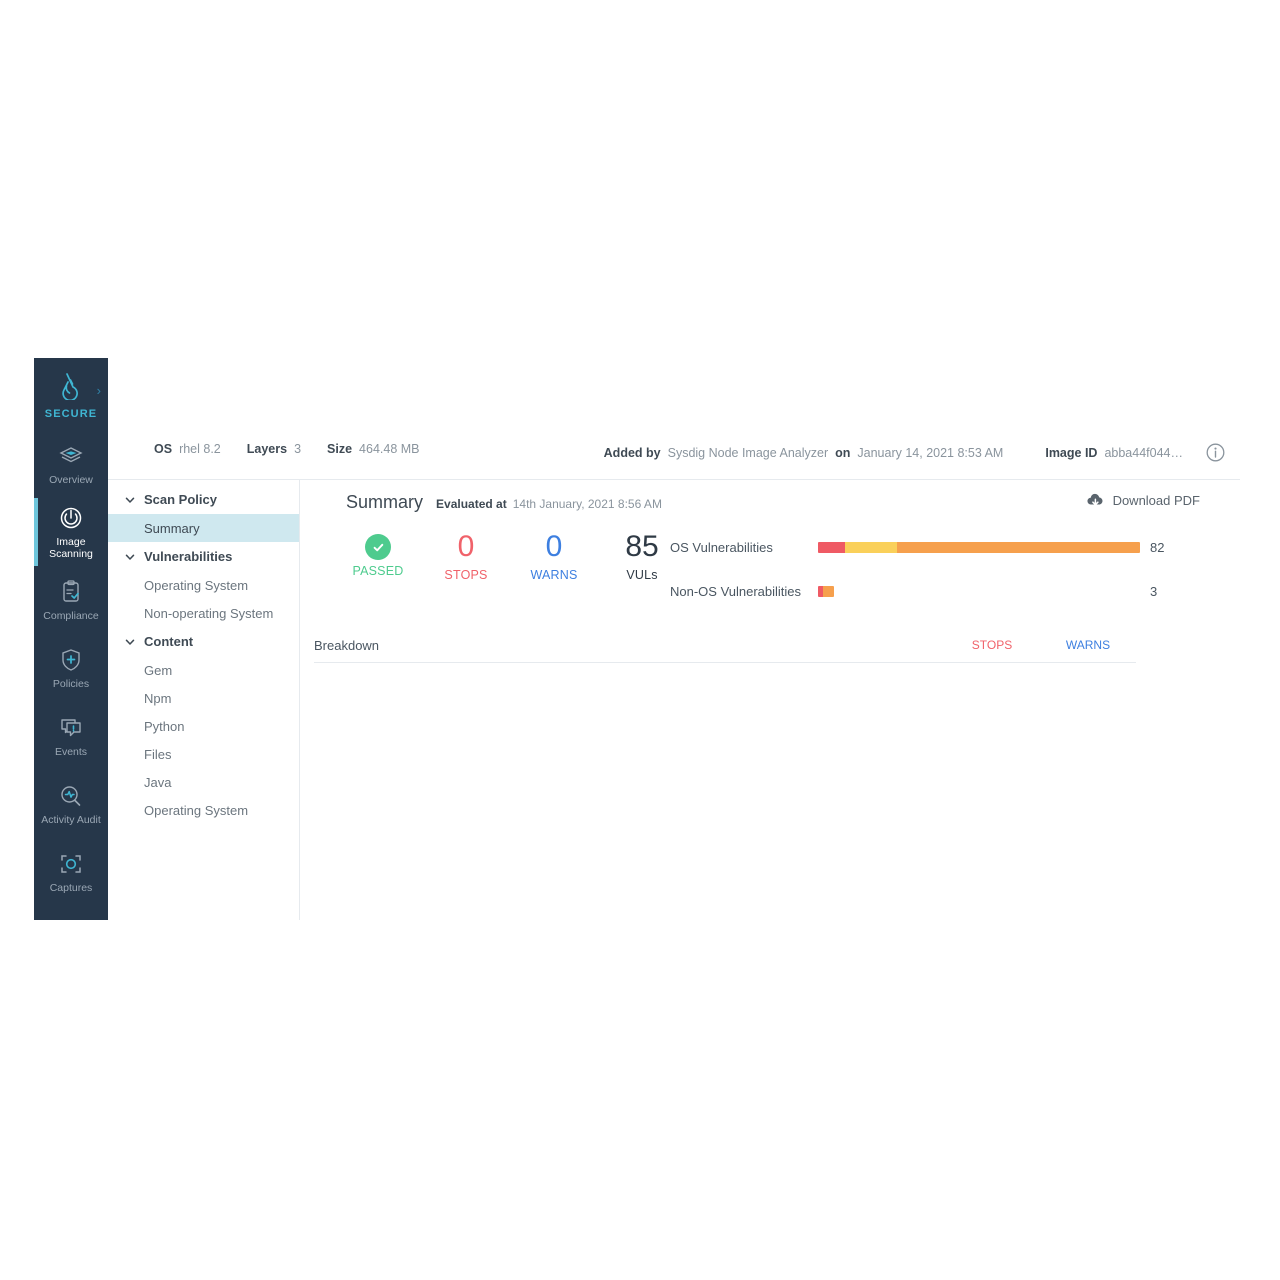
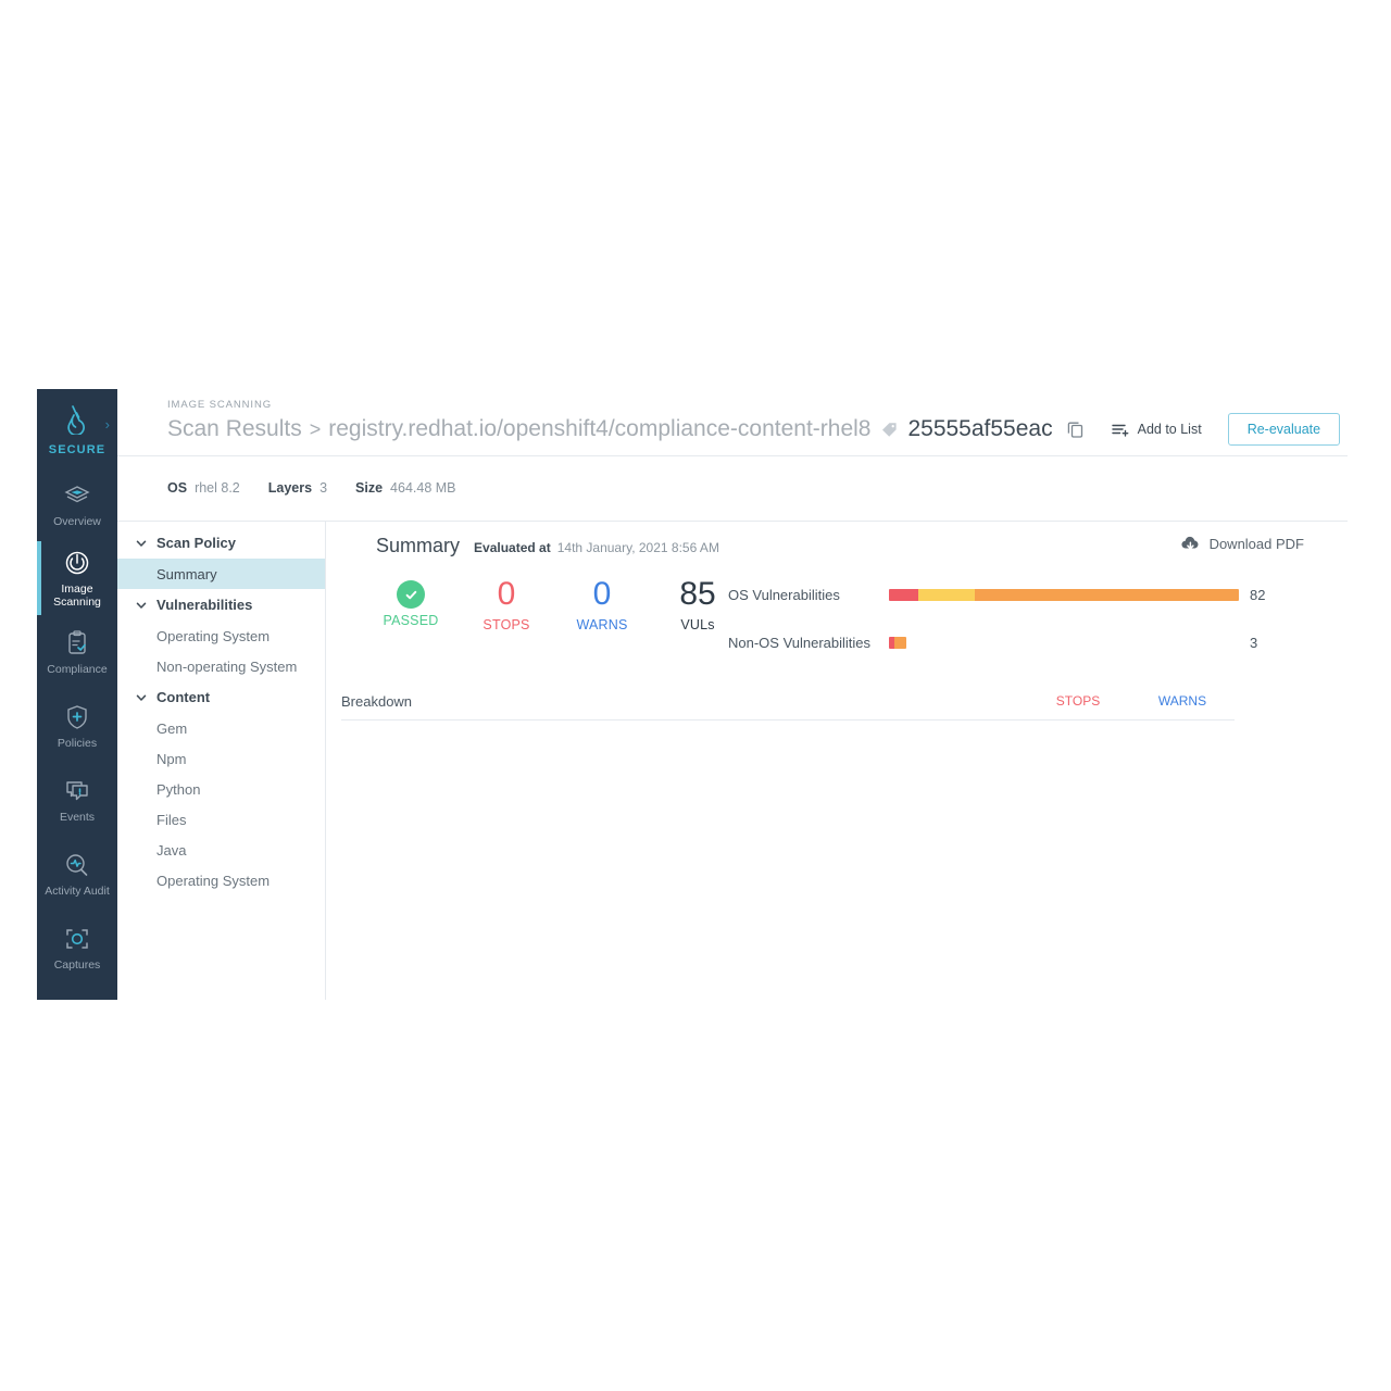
  ›
  SECURE
  Overview
  Image
  Scanning
  Compliance
  Policies
  Events
  Activity Audit
  Captures
+ IMAGE SCANNING
+ Scan Results
+ >
+ registry.redhat.io/openshift4/compliance-content-rhel8
+ 25555af55eac
+ Add to List
+ Re-evaluate
  OS
  rhel 8.2
  Layers
  3
  Size
  464.48 MB
- Added by
- Sysdig Node Image Analyzer
- on
- January 14, 2021 8:53 AM
- Image ID
- abba44f044…
  Scan Policy
  Summary
  Vulnerabilities
  Operating System
  Non-operating System
  Content
  Gem
  Npm
  Python
  Files
  Java
  Operating System
  Summary
  Evaluated at
  14th January, 2021 8:56 AM
  Download PDF
  PASSED
  0
  STOPS
  0
  WARNS
  85
  VULs
  OS Vulnerabilities
  82
  Non-OS Vulnerabilities
  3
  Breakdown
  STOPS
  WARNS
